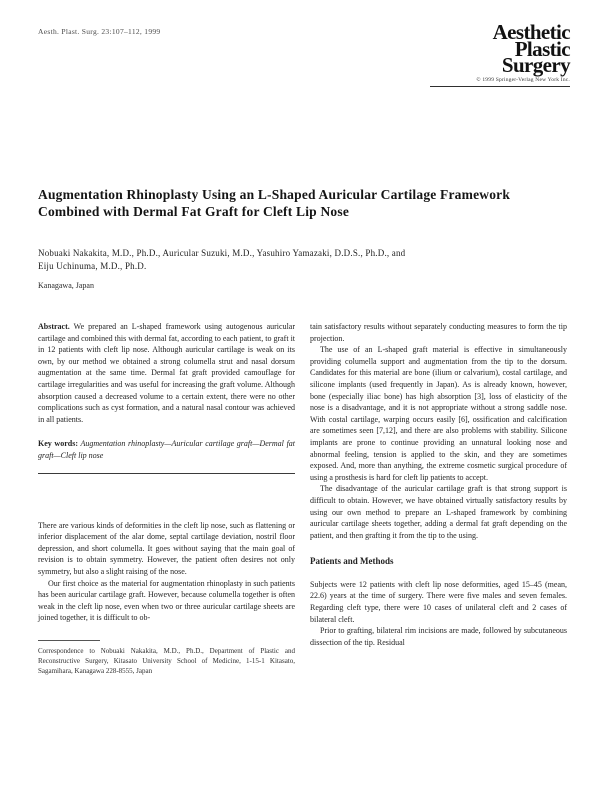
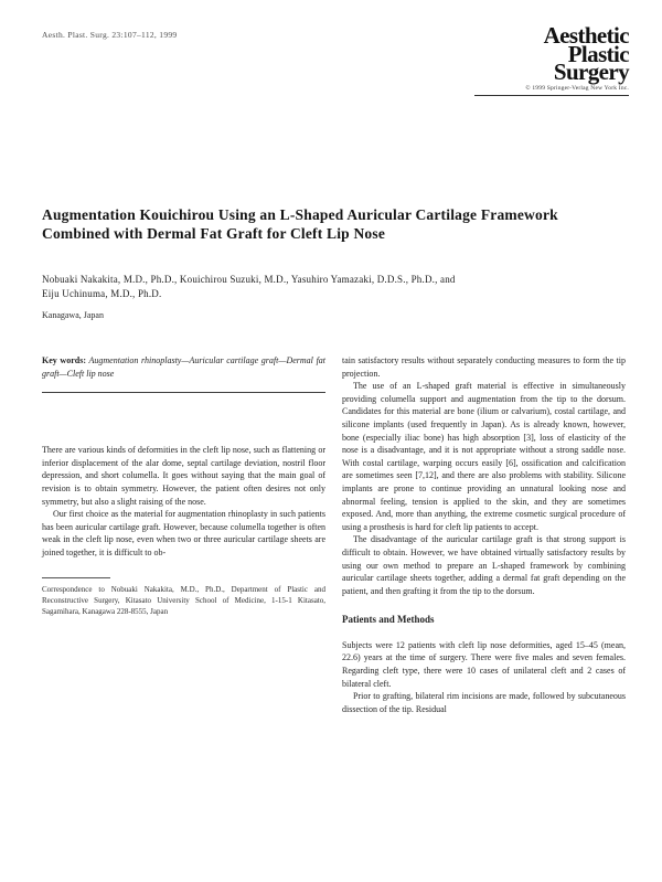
  Aesth. Plast. Surg. 23:107–112, 1999
  Aesthetic
  Plastic
  Surgery
- Augmentation Rhinoplasty Using an L-Shaped Auricular Cartilage Framework Combined with Dermal Fat Graft for Cleft Lip Nose
+ Augmentation Kouichirou Using an L-Shaped Auricular Cartilage Framework Combined with Dermal Fat Graft for Cleft Lip Nose
- Nobuaki Nakakita, M.D., Ph.D., Auricular Suzuki, M.D., Yasuhiro Yamazaki, D.D.S., Ph.D., and
+ Nobuaki Nakakita, M.D., Ph.D., Kouichirou Suzuki, M.D., Yasuhiro Yamazaki, D.D.S., Ph.D., and
  Eiju Uchinuma, M.D., Ph.D.
  Kanagawa, Japan
- Abstract. We prepared an L-shaped framework using autogenous auricular cartilage and combined this with dermal fat, according to each patient, to graft it in 12 patients with cleft lip nose. Although auricular cartilage is weak on its own, by our method we obtained a strong columella strut and nasal dorsum augmentation at the same time. Dermal fat graft provided camouflage for cartilage irregularities and was useful for increasing the graft volume. Although absorption caused a decreased volume to a certain extent, there were no other complications such as cyst formation, and a natural nasal contour was achieved in all patients.
  Key words: Augmentation rhinoplasty—Auricular cartilage graft—Dermal fat graft—Cleft lip nose
  There are various kinds of deformities in the cleft lip nose, such as flattening or inferior displacement of the alar dome, septal cartilage deviation, nostril floor depression, and short columella. It goes without saying that the main goal of revision is to obtain symmetry. However, the patient often desires not only symmetry, but also a slight raising of the nose.
  Our first choice as the material for augmentation rhinoplasty in such patients has been auricular cartilage graft. However, because columella together is often weak in the cleft lip nose, even when two or three auricular cartilage sheets are joined together, it is difficult to ob-
  Correspondence to Nobuaki Nakakita, M.D., Ph.D., Department of Plastic and Reconstructive Surgery, Kitasato University School of Medicine, 1-15-1 Kitasato, Sagamihara, Kanagawa 228-8555, Japan
  tain satisfactory results without separately conducting measures to form the tip projection.
  The use of an L-shaped graft material is effective in simultaneously providing columella support and augmentation from the tip to the dorsum. Candidates for this material are bone (ilium or calvarium), costal cartilage, and silicone implants (used frequently in Japan). As is already known, however, bone (especially iliac bone) has high absorption [3], loss of elasticity of the nose is a disadvantage, and it is not appropriate without a strong saddle nose. With costal cartilage, warping occurs easily [6], ossification and calcification are sometimes seen [7,12], and there are also problems with stability. Silicone implants are prone to continue providing an unnatural looking nose and abnormal feeling, tension is applied to the skin, and they are sometimes exposed. And, more than anything, the extreme cosmetic surgical procedure of using a prosthesis is hard for cleft lip patients to accept.
- The disadvantage of the auricular cartilage graft is that strong support is difficult to obtain. However, we have obtained virtually satisfactory results by using our own method to prepare an L-shaped framework by combining auricular cartilage sheets together, adding a dermal fat graft depending on the patient, and then grafting it from the tip to the using.
+ The disadvantage of the auricular cartilage graft is that strong support is difficult to obtain. However, we have obtained virtually satisfactory results by using our own method to prepare an L-shaped framework by combining auricular cartilage sheets together, adding a dermal fat graft depending on the patient, and then grafting it from the tip to the dorsum.
  Patients and Methods
  Subjects were 12 patients with cleft lip nose deformities, aged 15–45 (mean, 22.6) years at the time of surgery. There were five males and seven females. Regarding cleft type, there were 10 cases of unilateral cleft and 2 cases of bilateral cleft.
  Prior to grafting, bilateral rim incisions are made, followed by subcutaneous dissection of the tip. Residual
